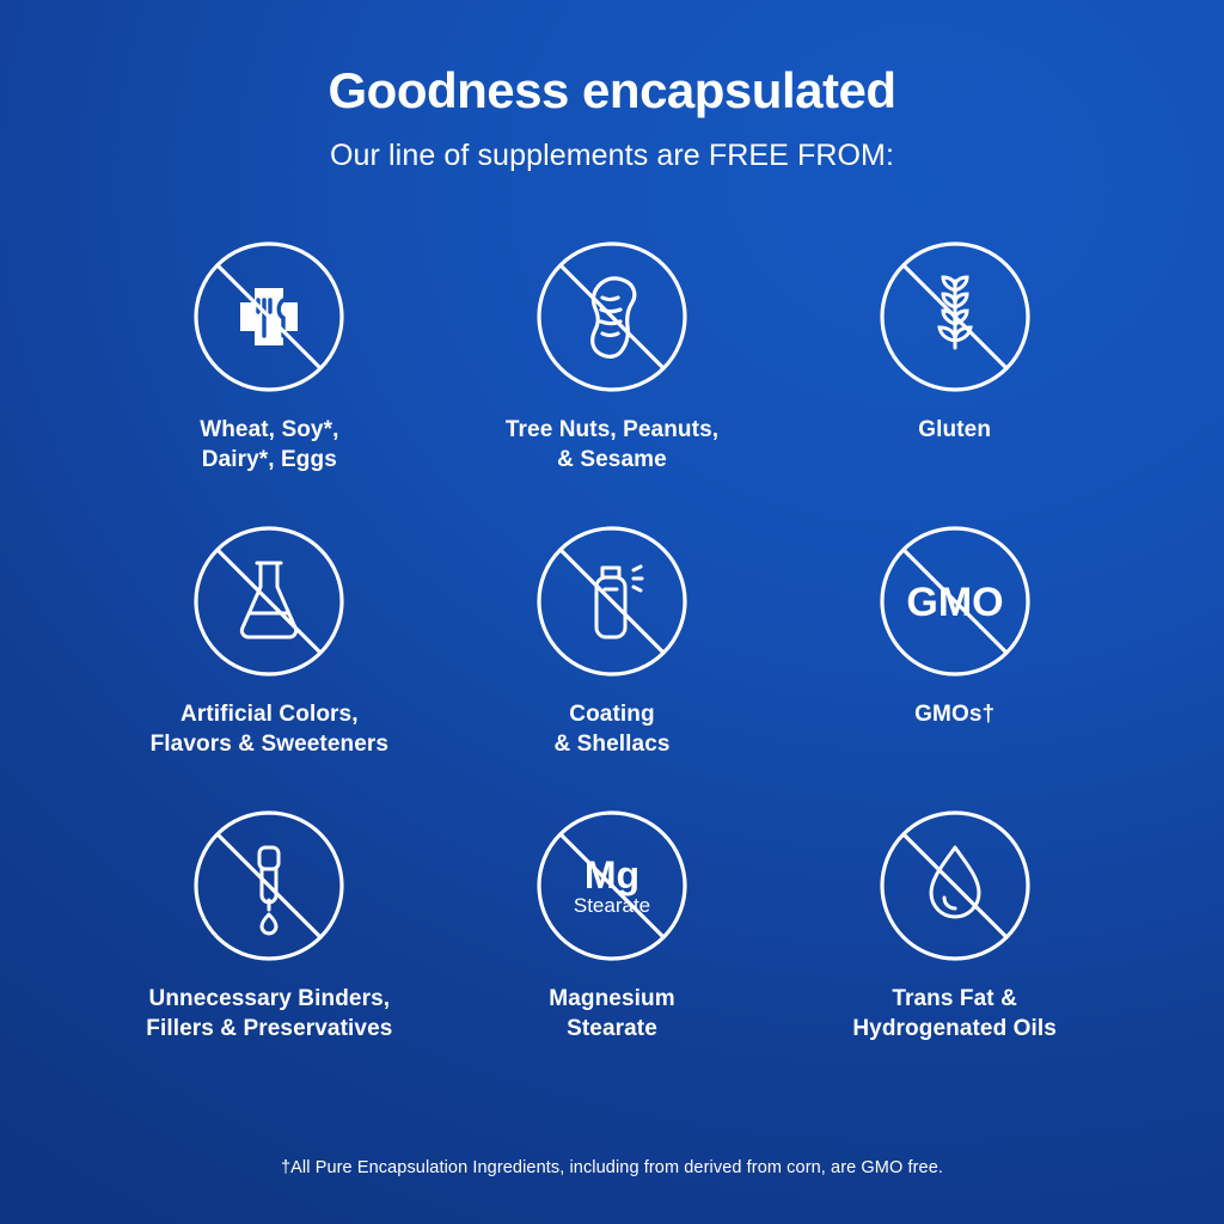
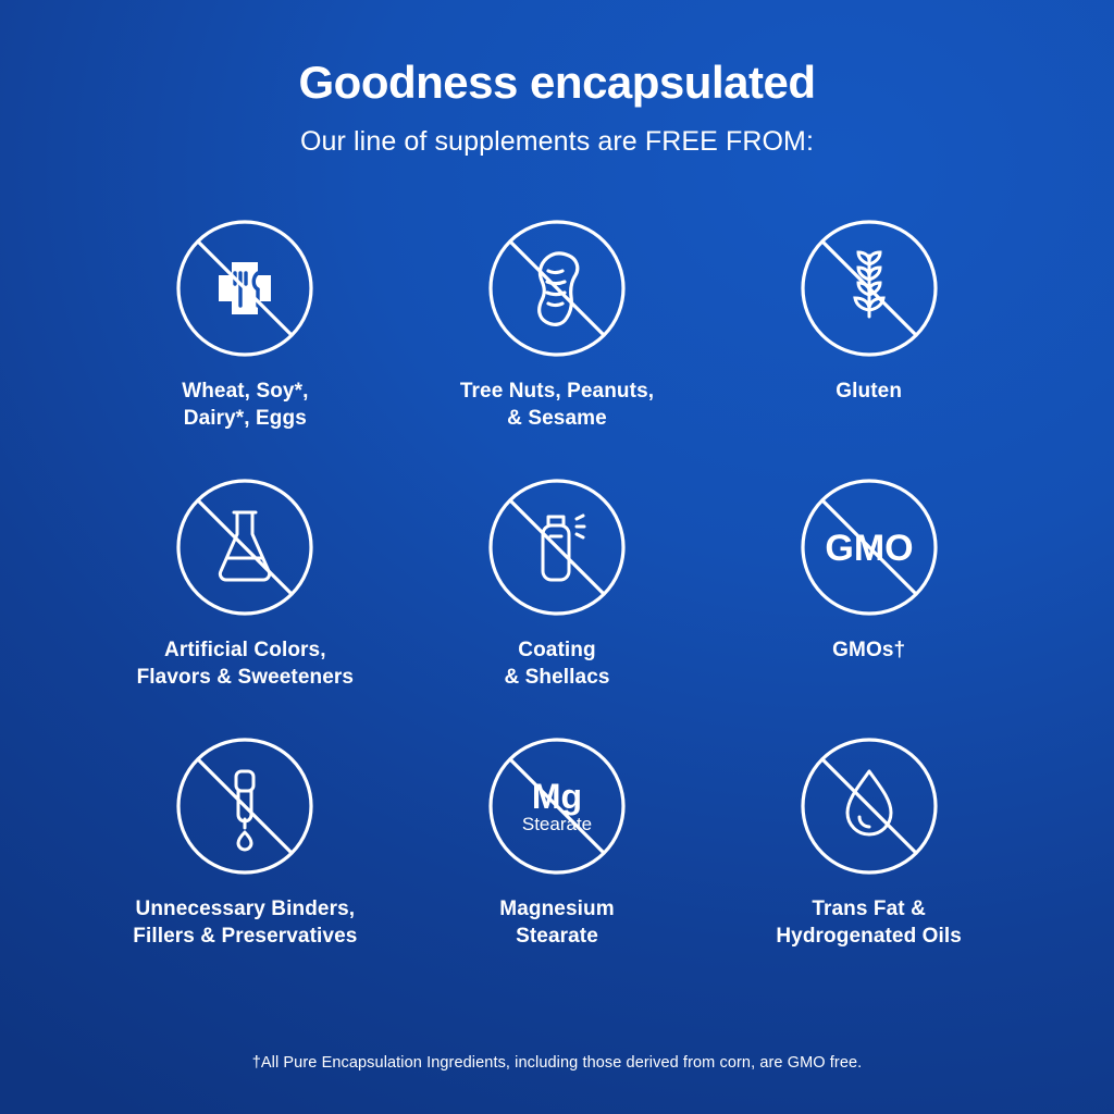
  Goodness encapsulated
  Our line of supplements are FREE FROM:
  Wheat, Soy*,
  Dairy*, Eggs
  Tree Nuts, Peanuts,
  & Sesame
  Gluten
  Artificial Colors,
  Flavors & Sweeteners
  Coating
  & Shellacs
  GMOs†
  Unnecessary Binders,
  Fillers & Preservatives
  Stearate
  Magnesium
  Stearate
  Trans Fat &
  Hydrogenated Oils
- †All Pure Encapsulation Ingredients, including from derived from corn, are GMO free.
+ †All Pure Encapsulation Ingredients, including those derived from corn, are GMO free.
